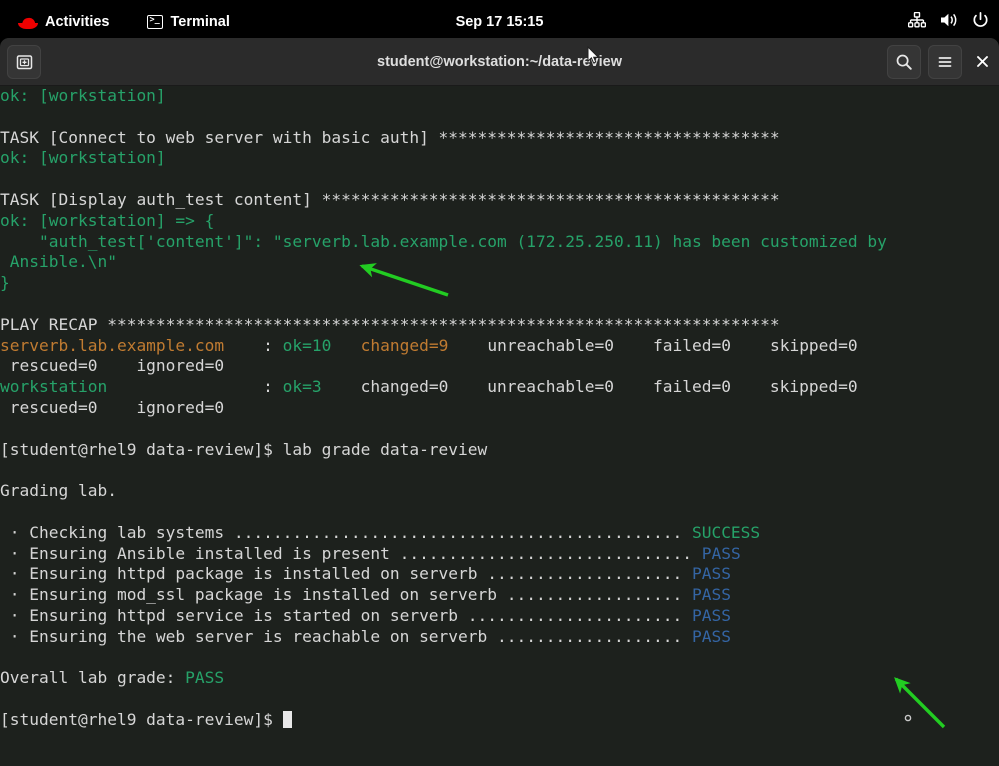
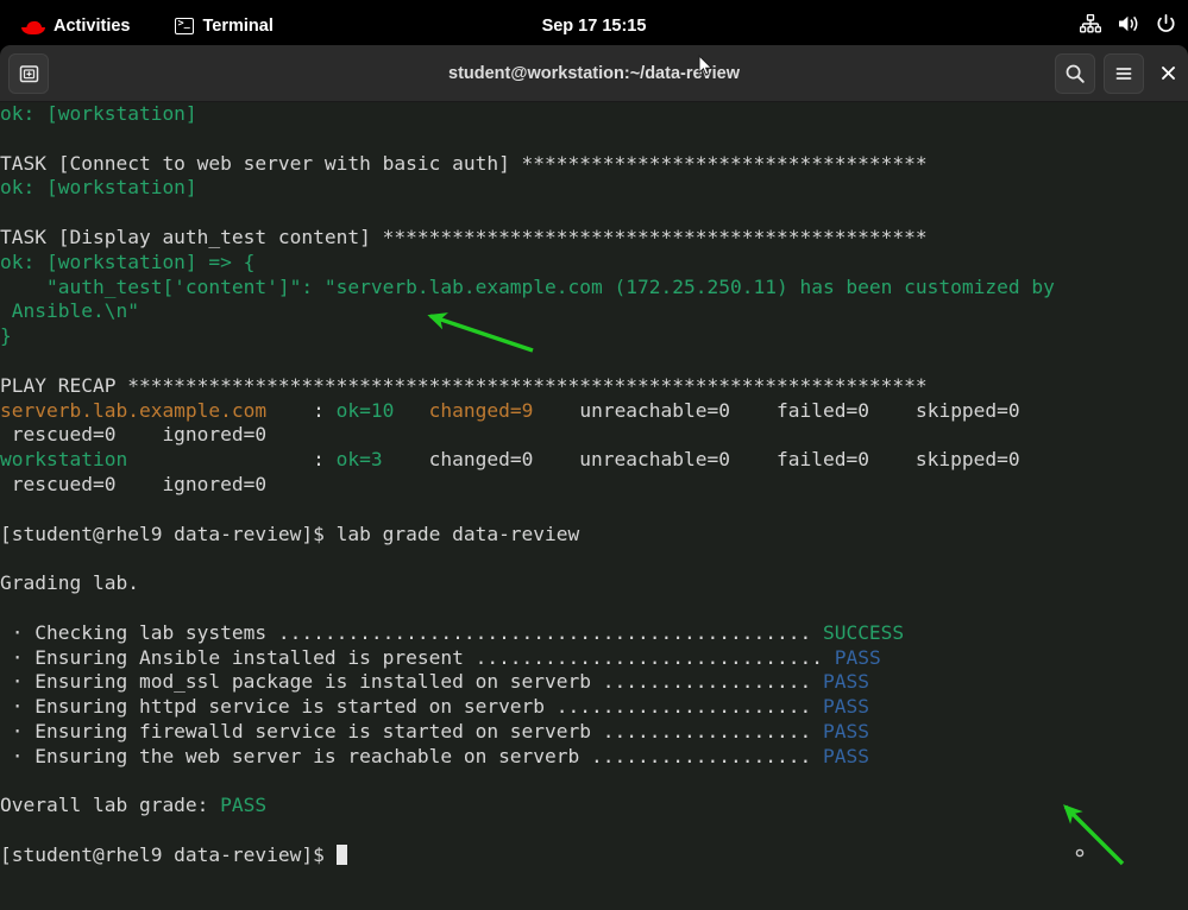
  Activities
  Terminal
  Sep 17 15:15
  student@workstation:~/data-reiew
  ok: [workstation]
  TASK [Connect to web server with basic auth] ***********************************
  ok: [workstation]
  TASK [Display auth_test content] ***********************************************
  ok: [workstation] => {
  "auth_test['content']": "serverb.lab.example.com (172.25.250.11) has been customized by
  Ansible.\n"
  }
  PLAY RECAP *********************************************************************
  serverb.lab.example.com : ok=10 changed=9 unreachable=0 failed=0 skipped=0
  rescued=0 ignored=0
  workstation : ok=3 changed=0 unreachable=0 failed=0 skipped=0
  rescued=0 ignored=0
  [student@rhel9 data-review]$ lab grade data-review
  Grading lab.
  · Checking lab systems .............................................. SUCCESS
  · Ensuring Ansible installed is present .............................. PASS
- · Ensuring httpd package is installed on serverb .................... PASS
  · Ensuring mod_ssl package is installed on serverb .................. PASS
  · Ensuring httpd service is started on serverb ...................... PASS
+ · Ensuring firewalld service is started on serverb .................. PASS
  · Ensuring the web server is reachable on serverb ................... PASS
  Overall lab grade: PASS
  [student@rhel9 data-review]$
